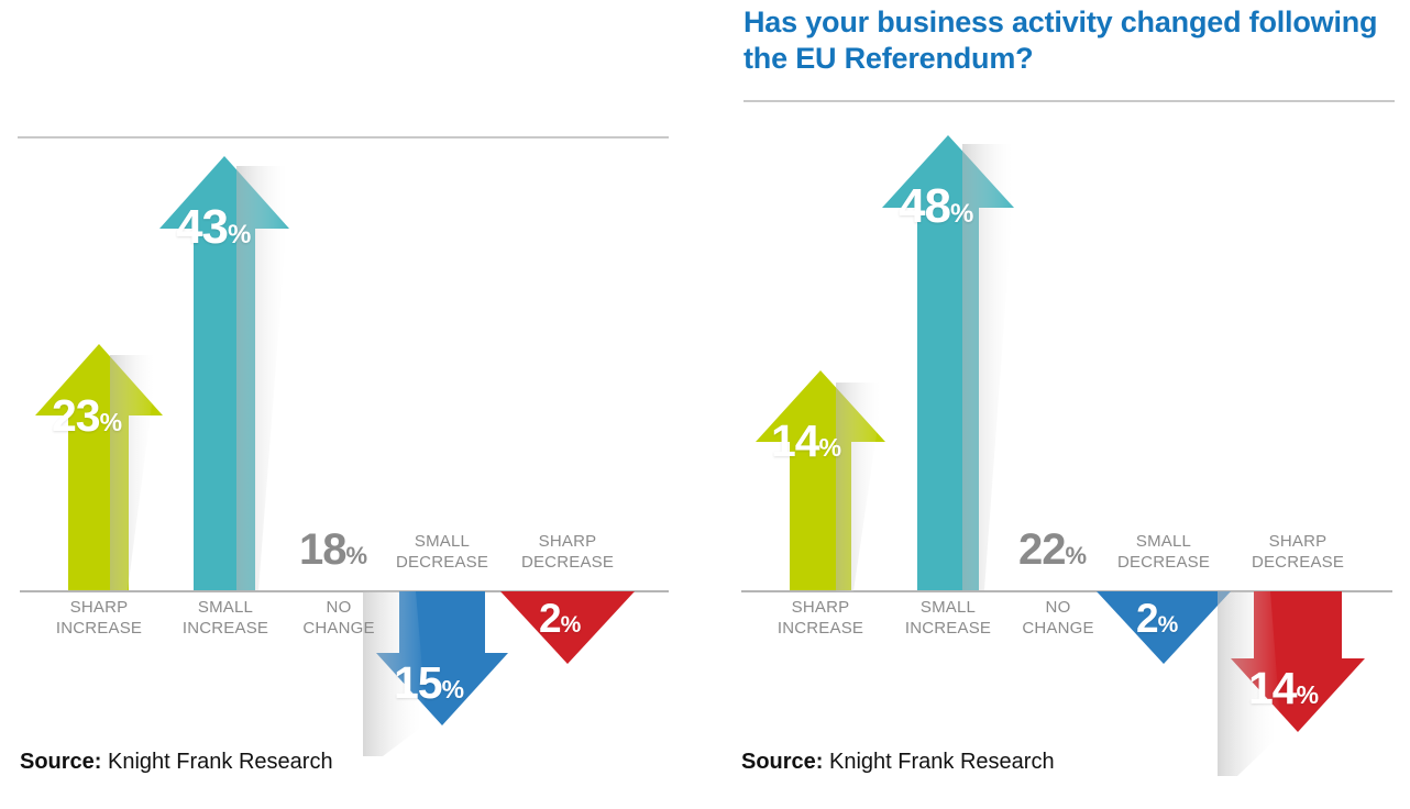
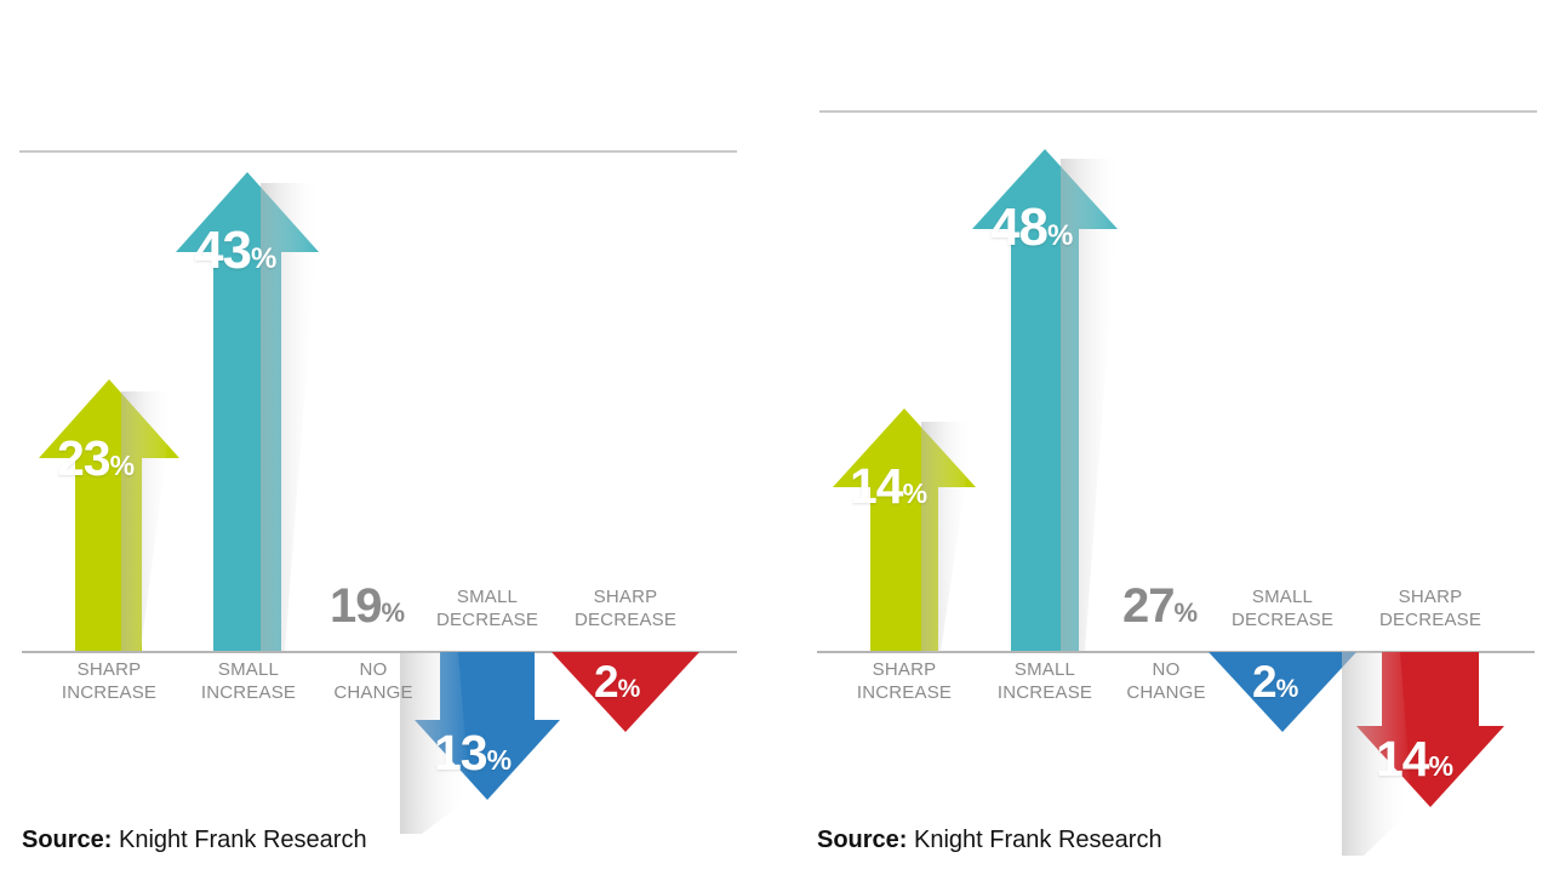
  23%
  SHARP
  INCREASE
  43%
  SMALL
  INCREASE
- 18%
+ 19%
  NO
  CHANGE
- 15%
+ 13%
  SMALL
  DECREASE
  2%
  SHARP
  DECREASE
  Source: Knight Frank Research
- Has your business activity changed following the EU Referendum?
  14%
  SHARP
  INCREASE
  48%
  SMALL
  INCREASE
- 22%
+ 27%
  NO
  CHANGE
  2%
  SMALL
  DECREASE
  14%
  SHARP
  DECREASE
  Source: Knight Frank Research
